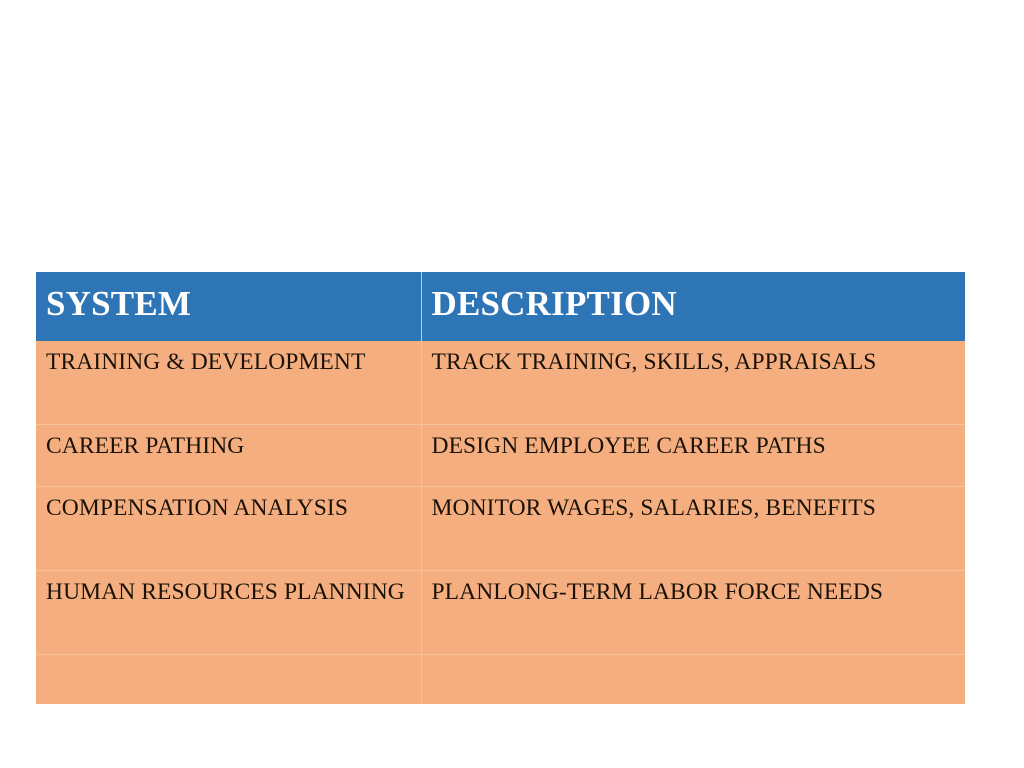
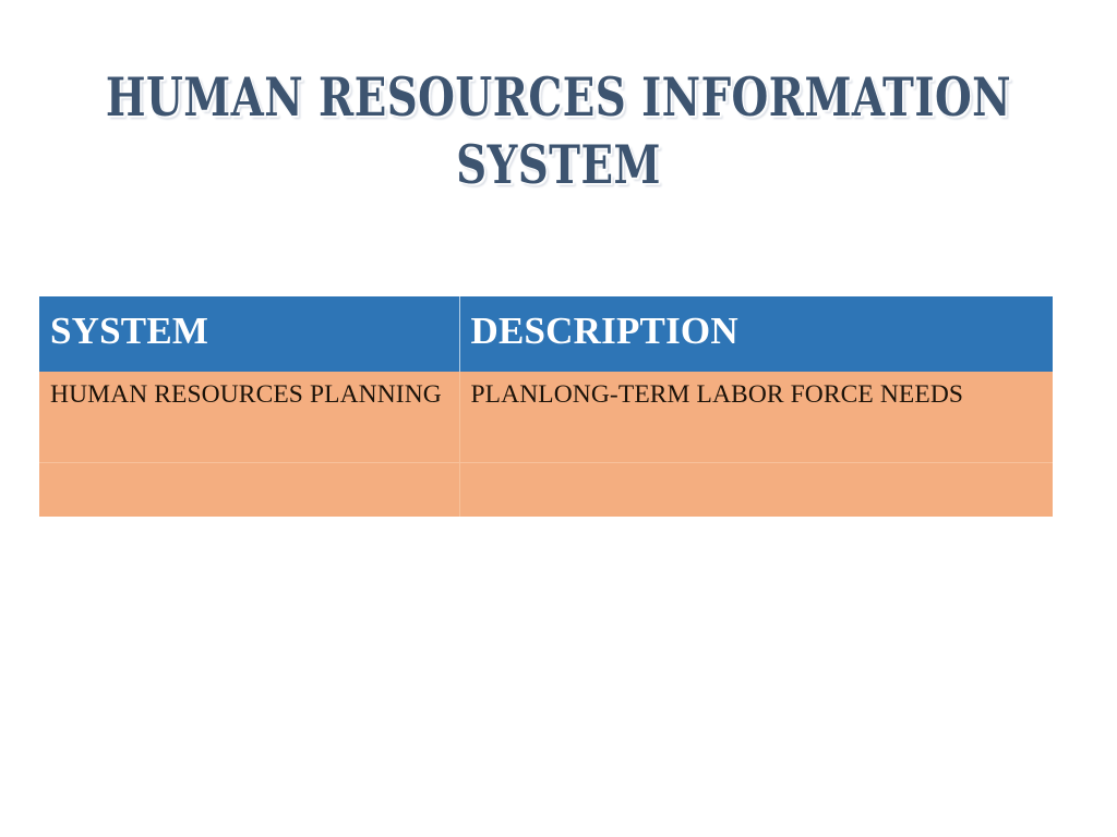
+ HUMAN RESOURCES INFORMATION SYSTEM
  SYSTEM	DESCRIPTION
- TRAINING & DEVELOPMENT	TRACK TRAINING, SKILLS, APPRAISALS
- CAREER PATHING	DESIGN EMPLOYEE CAREER PATHS
- COMPENSATION ANALYSIS	MONITOR WAGES, SALARIES, BENEFITS
  HUMAN RESOURCES PLANNING	PLANLONG-TERM LABOR FORCE NEEDS
